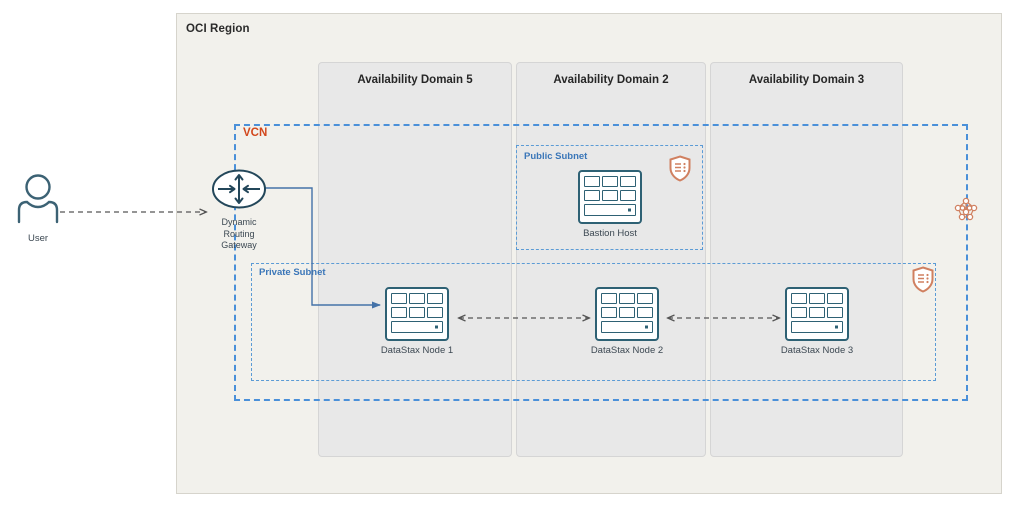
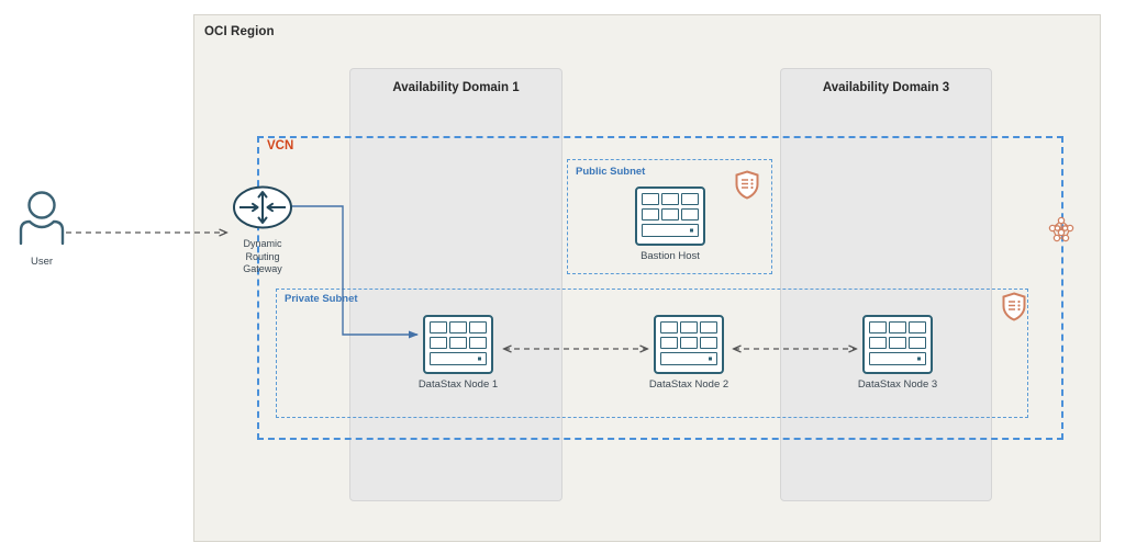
  OCI Region
- Availability Domain 5
+ Availability Domain 1
- Availability Domain 2
  Availability Domain 3
  VCN
  Public Subnet
  Private Subnet
  User
  Dynamic
  Routing
  Gateway
  Bastion Host
  DataStax Node 1
  DataStax Node 2
  DataStax Node 3
